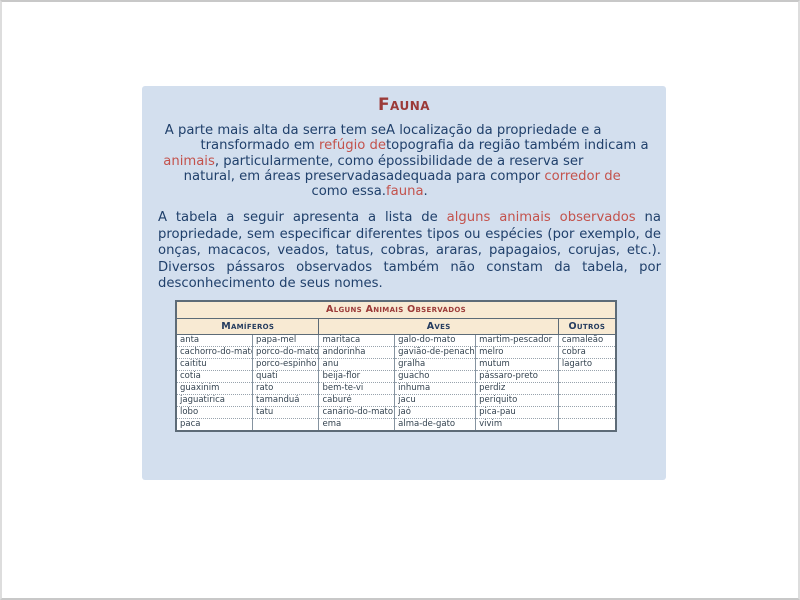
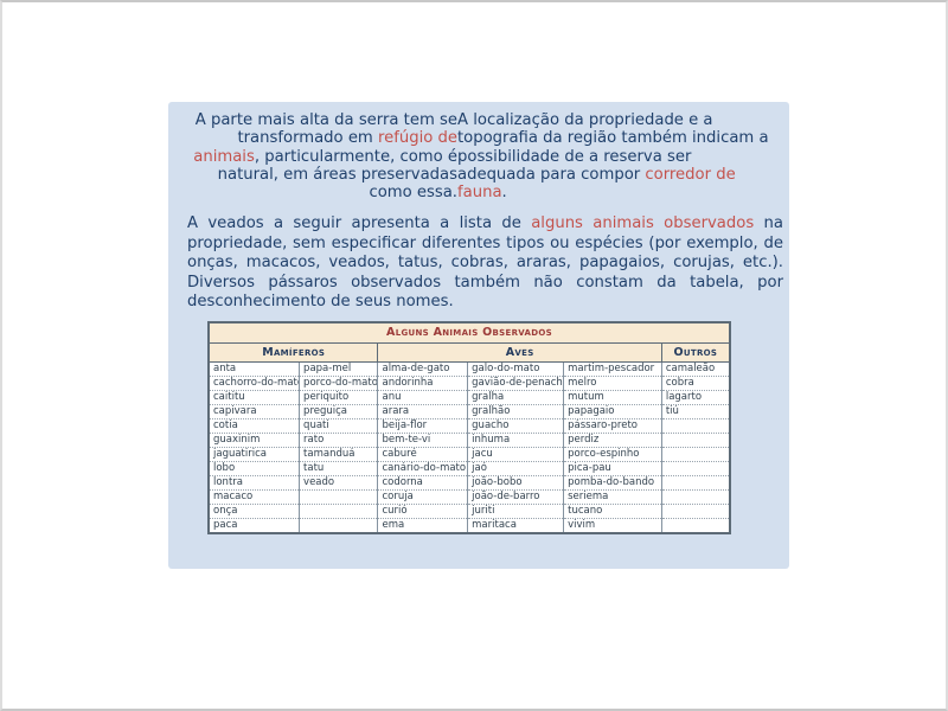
- Fauna
  A parte mais alta da serra tem se transformado em refúgio de animais, particularmente, como é natural, em áreas preservadas como essa.
  A localização da propriedade e a topografia da região também indicam a possibilidade de a reserva ser adequada para compor corredor de fauna.
- A tabela a seguir apresenta a lista de alguns animais observados na propriedade, sem especificar diferentes tipos ou espécies (por exemplo, de onças, macacos, veados, tatus, cobras, araras, papagaios, corujas, etc.). Diversos pássaros observados também não constam da tabela, por desconhecimento de seus nomes.
+ A veados a seguir apresenta a lista de alguns animais observados na propriedade, sem especificar diferentes tipos ou espécies (por exemplo, de onças, macacos, veados, tatus, cobras, araras, papagaios, corujas, etc.). Diversos pássaros observados também não constam da tabela, por desconhecimento de seus nomes.
  Alguns Animais Observados
  Mamíferos	Aves	Outros
- anta	papa-mel	maritaca	galo-do-mato	martim-pescador	camaleão
+ anta	papa-mel	alma-de-gato	galo-do-mato	martim-pescador	camaleão
  cachorro-do-mat	porco-do-mato	andorinha	gavião-de-penach	melro	cobra
- caititu	porco-espinho	anu	gralha	mutum	lagarto
+ caititu	periquito	anu	gralha	mutum	lagarto
+ capivara	preguiça	arara	gralhão	papagaio	tiú
  cotia	quati	beija-flor	guacho	pássaro-preto
  guaxinim	rato	bem-te-vi	inhuma	perdiz
- jaguatirica	tamanduá	caburé	jacu	periquito
+ jaguatirica	tamanduá	caburé	jacu	porco-espinho
  lobo	tatu	canário-do-mato	jaó	pica-pau
+ lontra	veado	codorna	joão-bobo	pomba-do-bando
+ macaco		coruja	joão-de-barro	seriema
+ onça		curió	juriti	tucano
- paca		ema	alma-de-gato	vivim
+ paca		ema	maritaca	vivim
